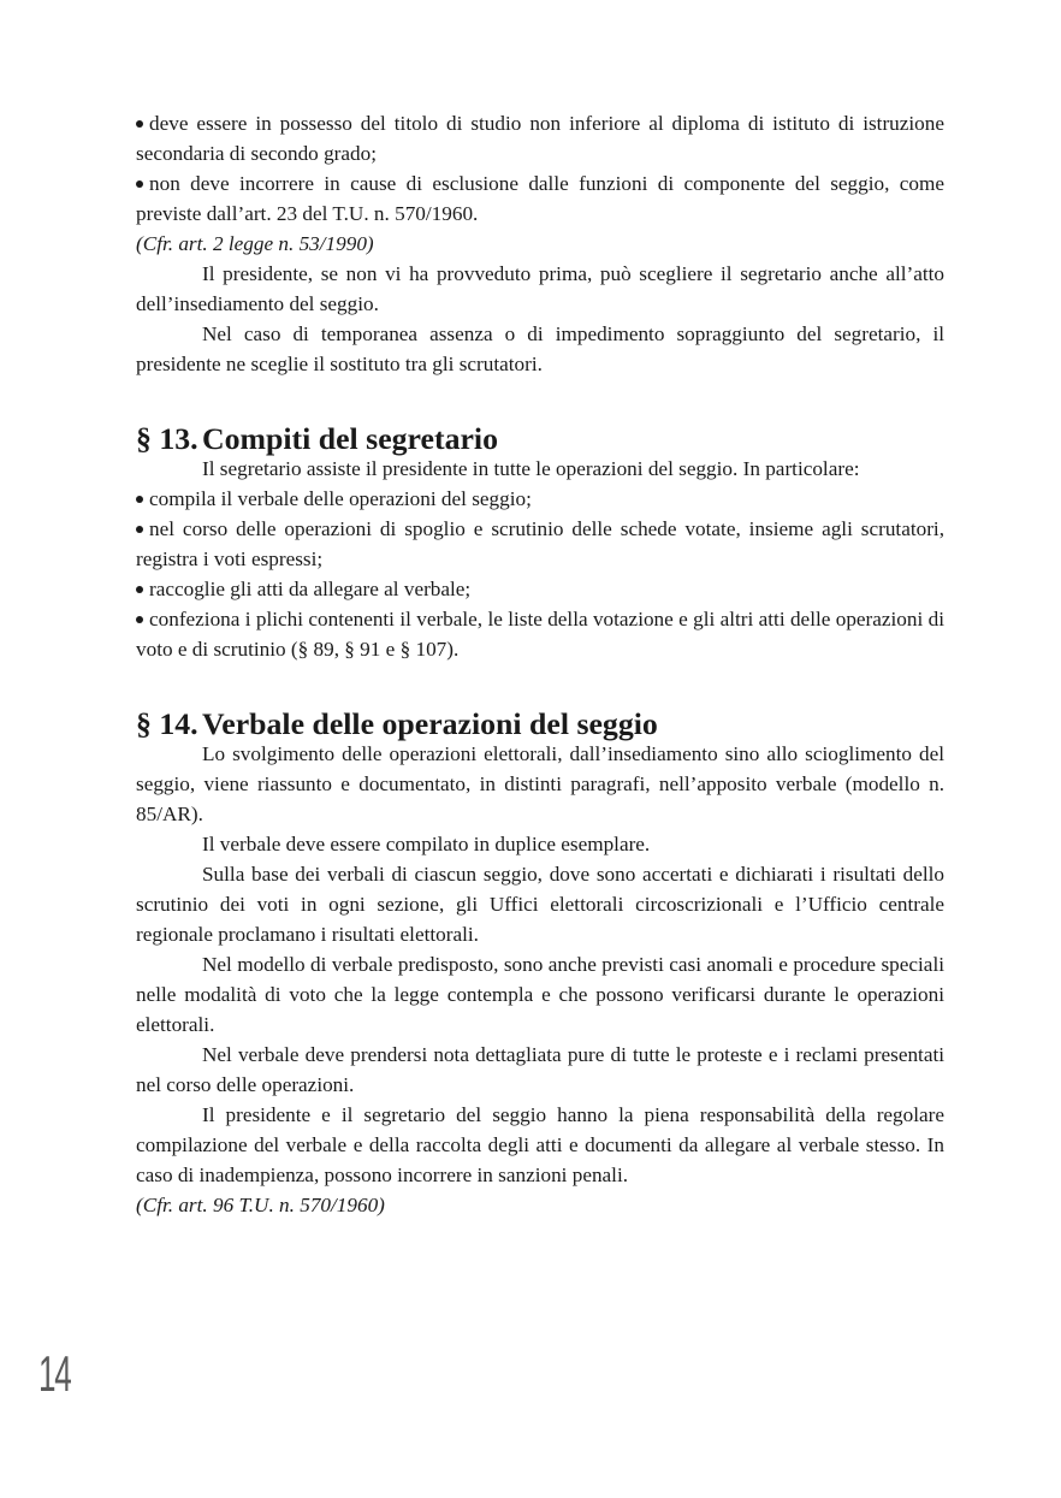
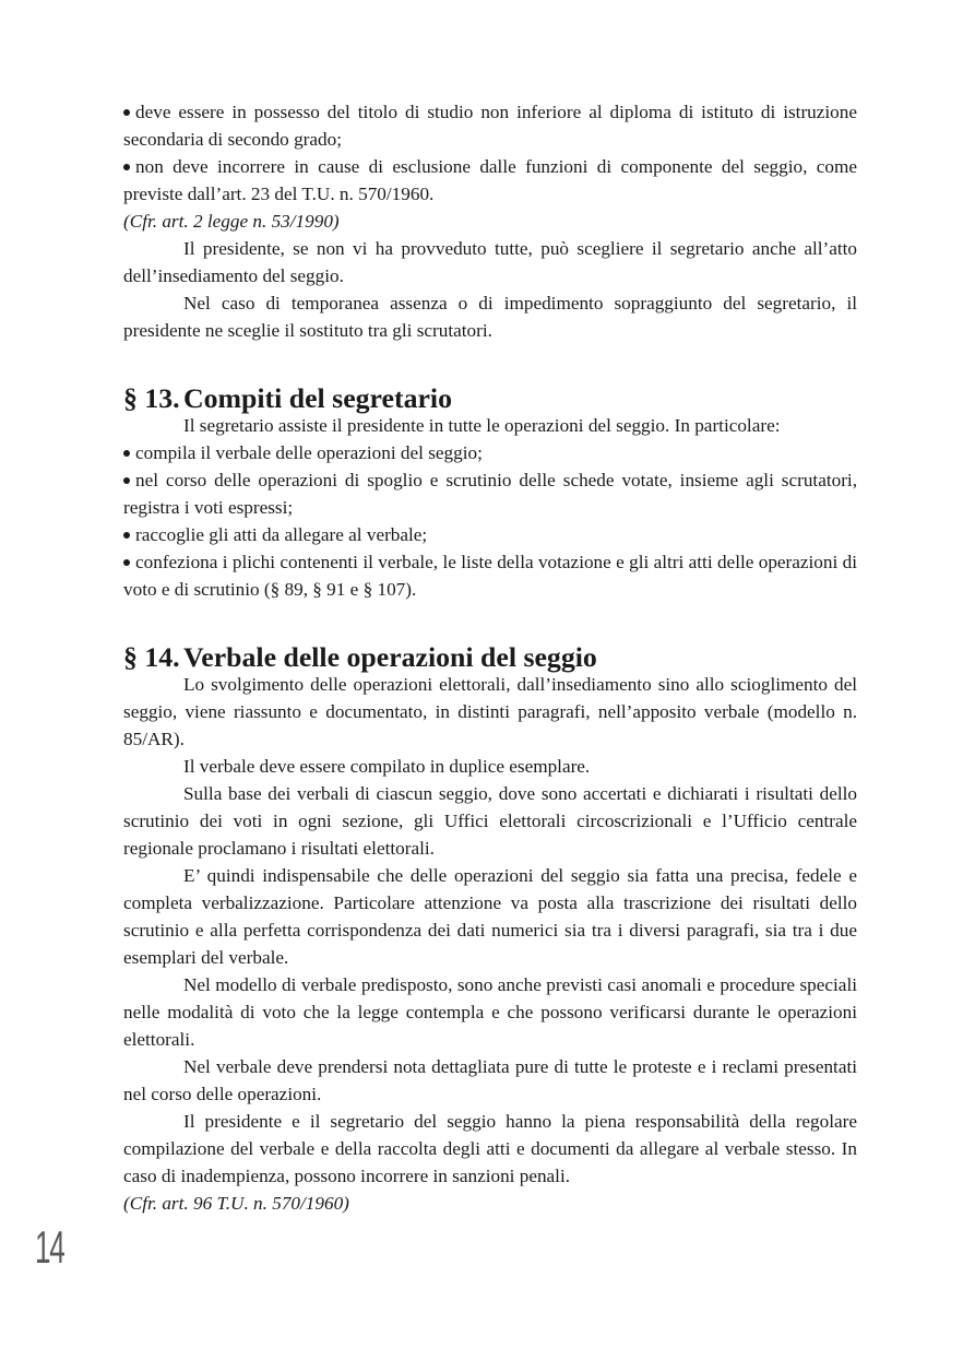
  deve essere in possesso del titolo di studio non inferiore al diploma di istituto di istru­zione secondaria di secondo grado;
  non deve incorrere in cause di esclusione dalle funzioni di componente del seggio, come previste dall’art. 23 del T.U. n. 570/1960.
  (Cfr. art. 2 legge n. 53/1990)
- Il presidente, se non vi ha provveduto prima, può scegliere il segretario anche all’atto dell’insediamento del seggio.
+ Il presidente, se non vi ha provveduto tutte, può scegliere il segretario anche all’atto dell’insediamento del seggio.
  Nel caso di temporanea assenza o di impedimento sopraggiunto del segretario, il presidente ne sceglie il sostituto tra gli scrutatori.
  § 13.
  Compiti del segretario
  Il segretario assiste il presidente in tutte le operazioni del seggio. In particolare:
  compila il verbale delle operazioni del seggio;
  nel corso delle operazioni di spoglio e scrutinio delle schede votate, insieme agli scruta­tori, registra i voti espressi;
  raccoglie gli atti da allegare al verbale;
  confeziona i plichi contenenti il verbale, le liste della votazione e gli altri atti delle ope­razioni di voto e di scrutinio (§ 89, § 91 e § 107).
  § 14.
  Verbale delle operazioni del seggio
  Lo svolgimento delle operazioni elettorali, dall’insediamento sino allo sciogli­men­to del seggio, viene riassunto e documentato, in distinti paragrafi, nell’apposito verbale (modello n. 85/AR).
  Il verbale deve essere compilato in duplice esemplare.
  Sulla base dei verbali di ciascun seggio, dove sono accertati e dichiarati i risultati dello scrutinio dei voti in ogni sezione, gli Uffici elettorali circoscrizionali e l’Ufficio cen­trale regionale proclamano i risultati elettorali.
+ E’ quindi indispensabile che delle operazioni del seggio sia fatta una precisa, fedele e completa verbalizzazione. Particolare attenzione va posta alla trascrizione dei risultati dello scrutinio e alla perfetta corrispondenza dei dati numerici sia tra i diversi paragrafi, sia tra i due esemplari del verbale.
  Nel modello di verbale predisposto, sono anche previsti casi anomali e procedure speciali nelle modalità di voto che la legge contempla e che possono verificarsi durante le operazioni elettorali.
  Nel verbale deve prendersi nota dettagliata pure di tutte le proteste e i reclami pre­sentati nel corso delle operazioni.
  Il presidente e il segretario del seggio hanno la piena responsabilità della regolare compilazione del verbale e della raccolta degli atti e documenti da allegare al verbale stes­so. In caso di inadempienza, possono incorrere in sanzioni penali.
  (Cfr. art. 96 T.U. n. 570/1960)
  14
